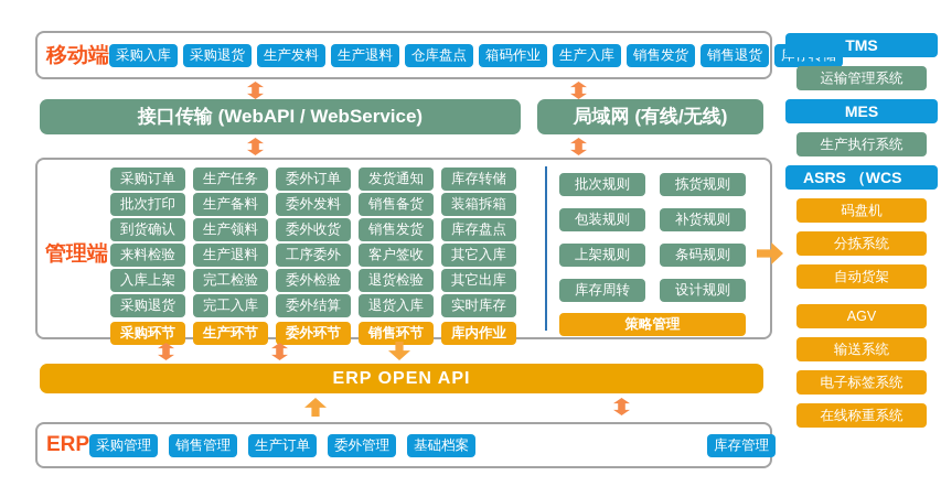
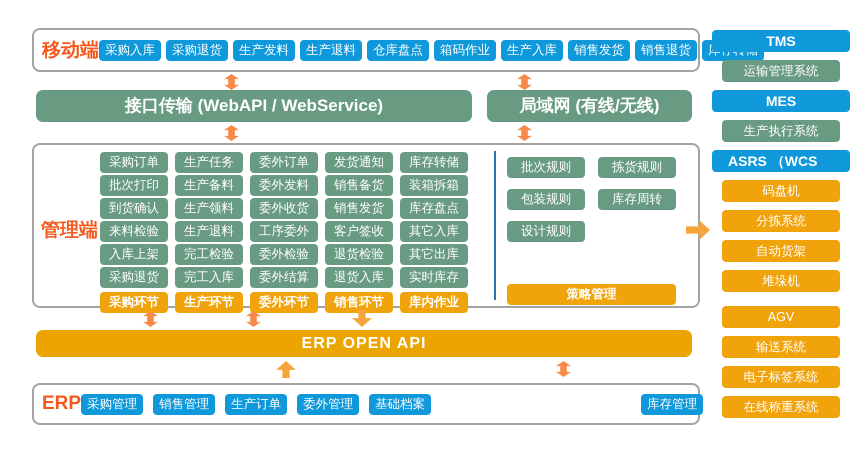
  移动端
  采购入库
  采购退货
  生产发料
  生产退料
  仓库盘点
  箱码作业
  生产入库
  销售发货
  销售退货
  接口传输 (WebAPI / WebService)
  局域网 (有线/无线)
  管理端
  采购订单
  批次打印
  到货确认
  来料检验
  入库上架
  采购退货
  采购环节
  生产任务
  生产备料
  生产领料
  生产退料
  完工检验
  完工入库
  生产环节
  委外订单
  委外发料
  委外收货
  工序委外
  委外检验
  委外结算
  委外环节
  发货通知
  销售备货
  销售发货
  客户签收
  退货检验
  退货入库
  销售环节
  库存转储
  装箱拆箱
  库存盘点
  其它入库
  其它出库
  实时库存
  库内作业
  批次规则
  拣货规则
  包装规则
- 补货规则
- 上架规则
- 条码规则
  库存周转
  设计规则
  策略管理
  ERP OPEN API
  ERP
  采购管理
  销售管理
  生产订单
  委外管理
  基础档案
  库存管理
  TMS
  运输管理系统
  MES
  生产执行系统
  ASRS （WCS
  码盘机
  分拣系统
  自动货架
+ 堆垛机
  AGV
  输送系统
  电子标签系统
  在线称重系统
